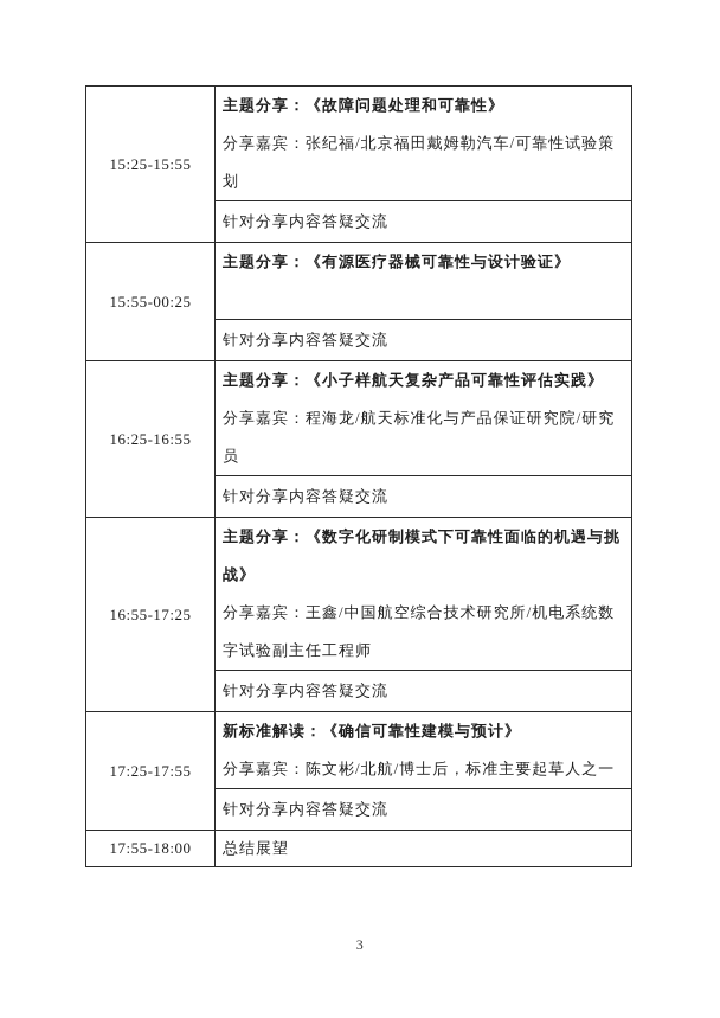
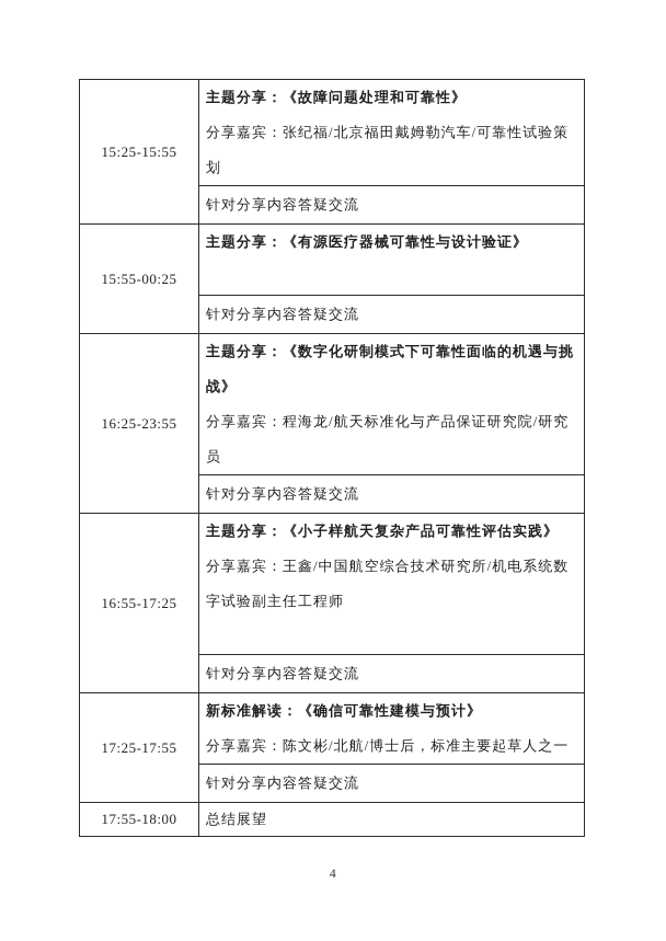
  15:25-15:55
  主题分享：《故障问题处理和可靠性》
  分享嘉宾：张纪福/北京福田戴姆勒汽车/可靠性试验策划
  针对分享内容答疑交流
  15:55-00:25
  主题分享：《有源医疗器械可靠性与设计验证》
  针对分享内容答疑交流
- 16:25-16:55
+ 16:25-23:55
- 主题分享：《小子样航天复杂产品可靠性评估实践》
+ 主题分享：《数字化研制模式下可靠性面临的机遇与挑战》
  分享嘉宾：程海龙/航天标准化与产品保证研究院/研究员
  针对分享内容答疑交流
  16:55-17:25
- 主题分享：《数字化研制模式下可靠性面临的机遇与挑战》
+ 主题分享：《小子样航天复杂产品可靠性评估实践》
  分享嘉宾：王鑫/中国航空综合技术研究所/机电系统数字试验副主任工程师
  针对分享内容答疑交流
  17:25-17:55
  新标准解读：《确信可靠性建模与预计》
  分享嘉宾：陈文彬/北航/博士后，标准主要起草人之一
  针对分享内容答疑交流
  17:55-18:00
  总结展望
- 3
+ 4
